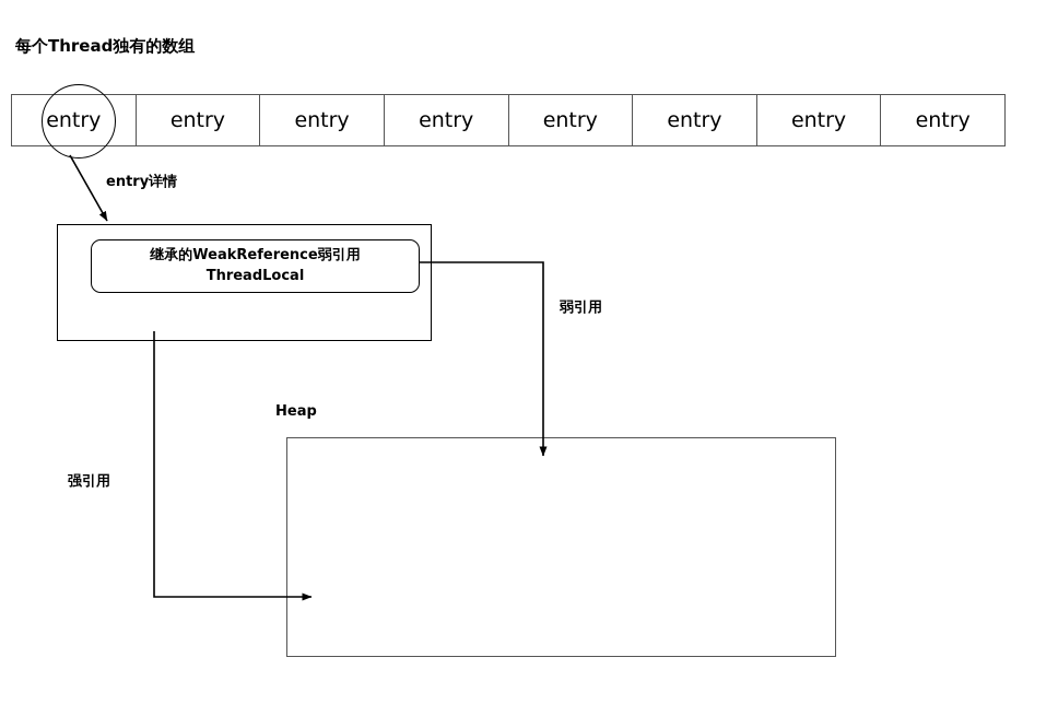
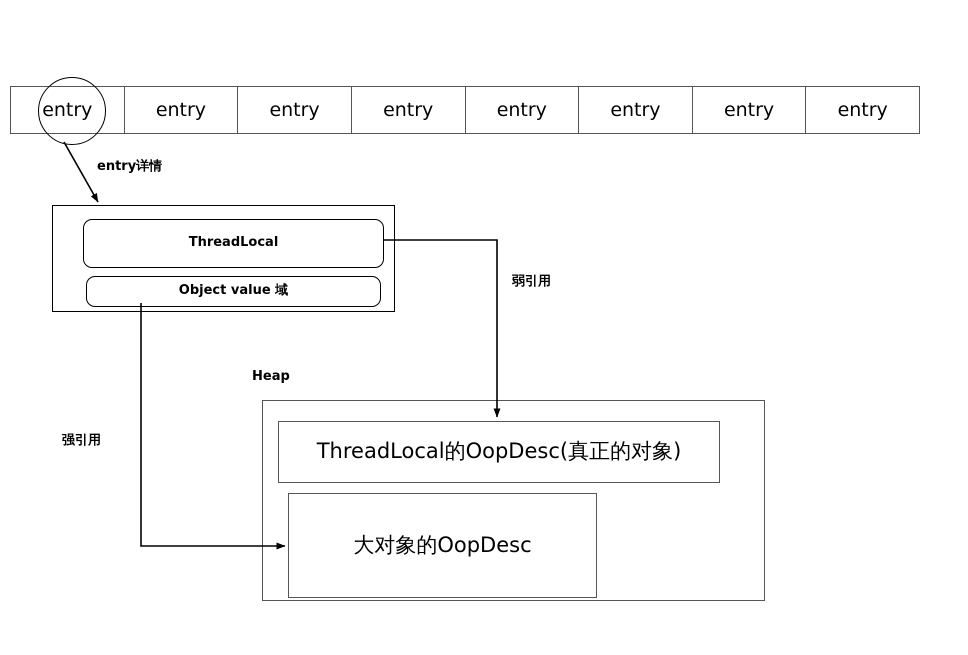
- 每个Thread独有的数组
  entry
  entry
  entry
  entry
  entry
  entry
  entry
  entry
  entry详情
  弱引用
  强引用
  Heap
- 继承的WeakReference弱引用
  ThreadLocal
+ Object value 域
+ ThreadLocal的OopDesc(真正的对象)
+ 大对象的OopDesc
